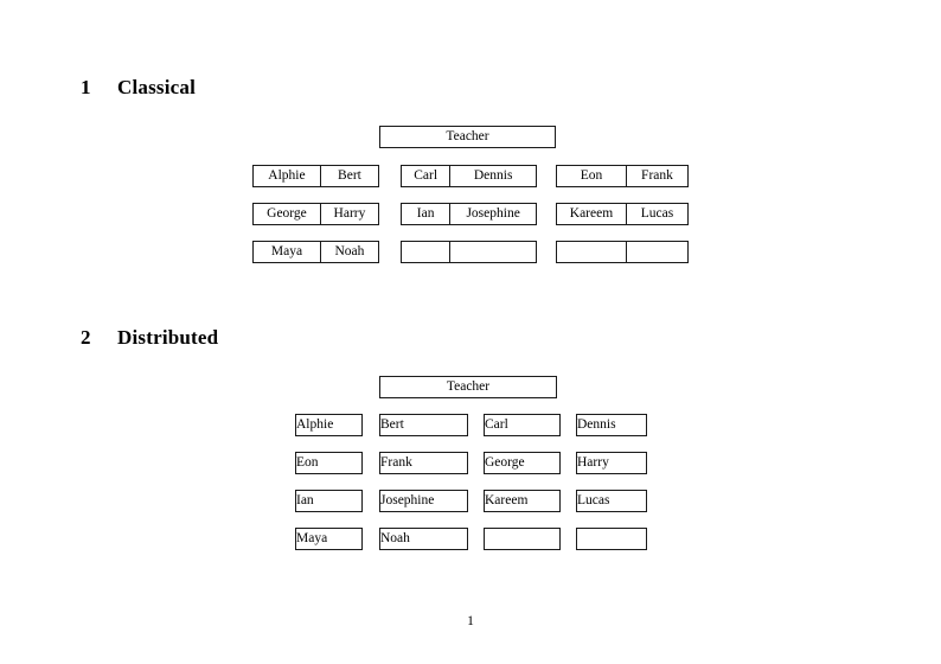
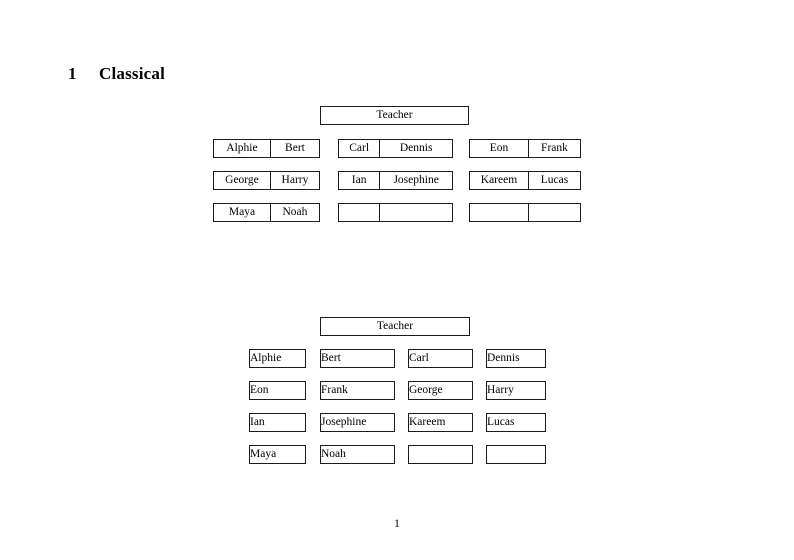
  1 Classical
  Teacher
  Alphie
  Bert
  Carl
  Dennis
  Eon
  Frank
  George
  Harry
  Ian
  Josephine
  Kareem
  Lucas
  Maya
  Noah
- 2 Distributed
  Teacher
  Alphie
  Bert
  Carl
  Dennis
  Eon
  Frank
  George
  Harry
  Ian
  Josephine
  Kareem
  Lucas
  Maya
  Noah
  1
